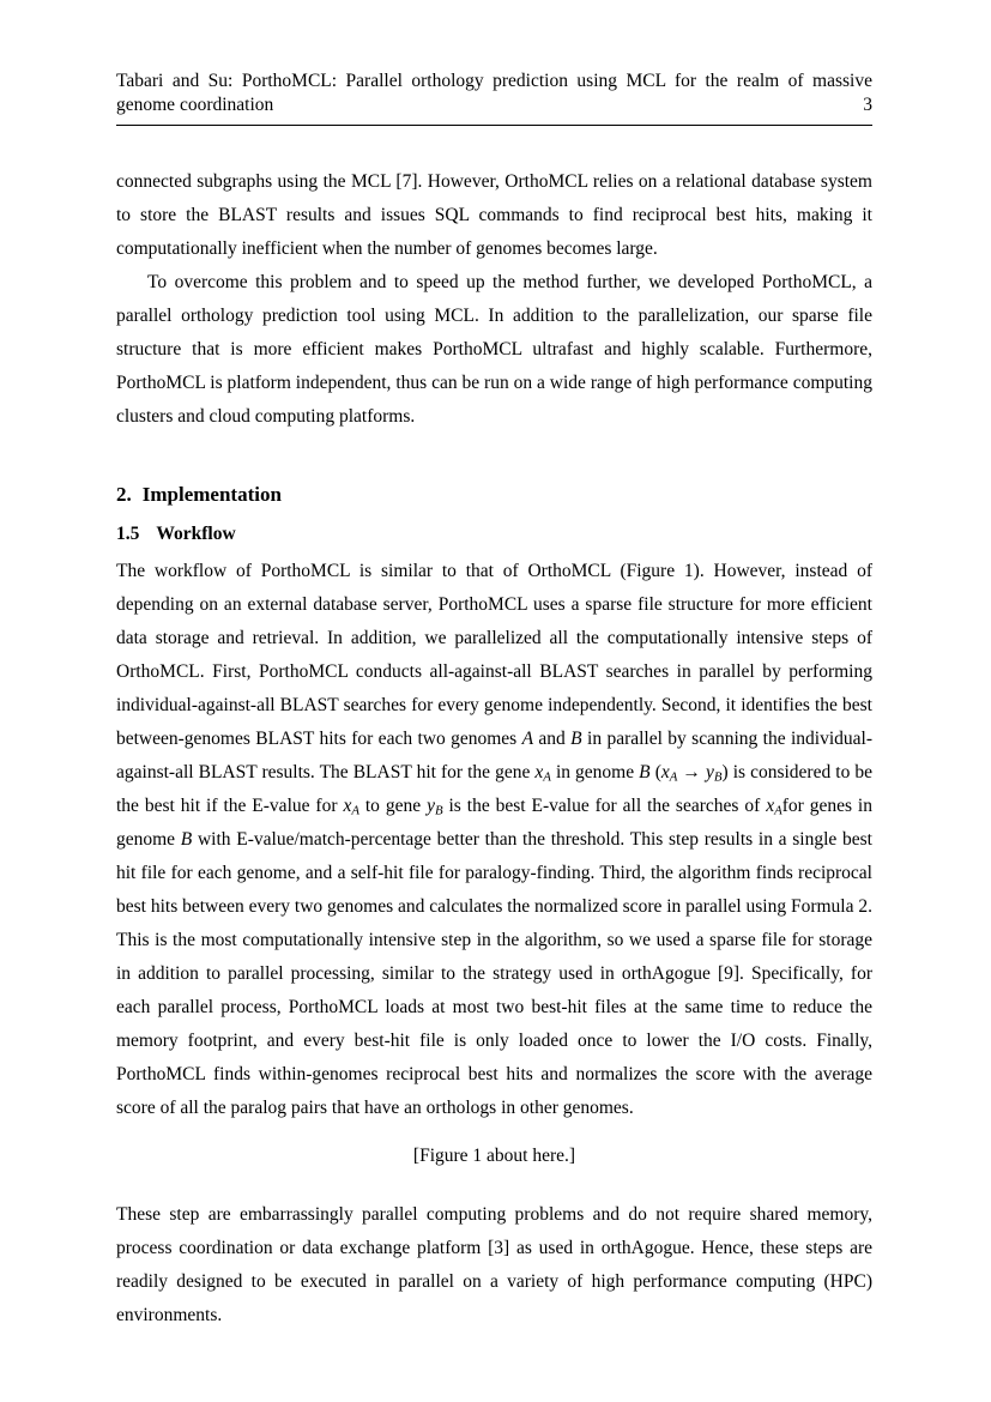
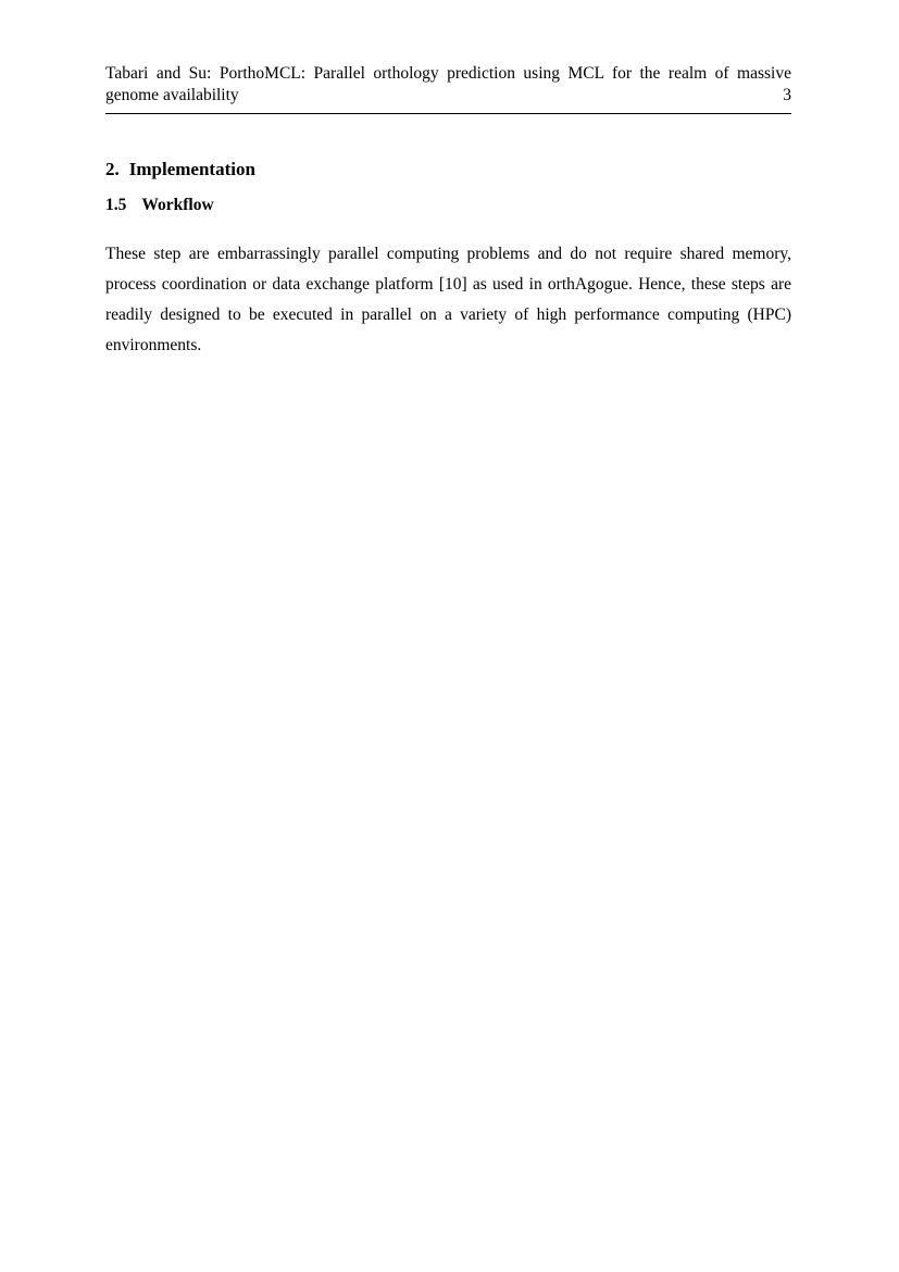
- Tabari and Su: PorthoMCL: Parallel orthology prediction using MCL for the realm of massive genome coordination
+ Tabari and Su: PorthoMCL: Parallel orthology prediction using MCL for the realm of massive genome availability
  3
- connected subgraphs using the MCL [7]. However, OrthoMCL relies on a relational database system to store the BLAST results and issues SQL commands to find reciprocal best hits, making it computationally inefficient when the number of genomes becomes large.
- To overcome this problem and to speed up the method further, we developed PorthoMCL, a parallel orthology prediction tool using MCL. In addition to the parallelization, our sparse file structure that is more efficient makes PorthoMCL ultrafast and highly scalable. Furthermore, PorthoMCL is platform independent, thus can be run on a wide range of high performance computing clusters and cloud computing platforms.
  2. Implementation
  1.5 Workflow
- The workflow of PorthoMCL is similar to that of OrthoMCL (Figure 1). However, instead of depending on an external database server, PorthoMCL uses a sparse file structure for more efficient data storage and retrieval. In addition, we parallelized all the computationally intensive steps of OrthoMCL. First, PorthoMCL conducts all-against-all BLAST searches in parallel by performing individual-against-all BLAST searches for every genome independently. Second, it identifies the best between-genomes BLAST hits for each two genomes A and B in parallel by scanning the individual-against-all BLAST results. The BLAST hit for the gene xA in genome B (xA → yB) is considered to be the best hit if the E-value for xA to gene yB is the best E-value for all the searches of xAfor genes in genome B with E-value/match-percentage better than the threshold. This step results in a single best hit file for each genome, and a self-hit file for paralogy-finding. Third, the algorithm finds reciprocal best hits between every two genomes and calculates the normalized score in parallel using Formula 2. This is the most computationally intensive step in the algorithm, so we used a sparse file for storage in addition to parallel processing, similar to the strategy used in orthAgogue [9]. Specifically, for each parallel process, PorthoMCL loads at most two best-hit files at the same time to reduce the memory footprint, and every best-hit file is only loaded once to lower the I/O costs. Finally, PorthoMCL finds within-genomes reciprocal best hits and normalizes the score with the average score of all the paralog pairs that have an orthologs in other genomes.
- [Figure 1 about here.]
- These step are embarrassingly parallel computing problems and do not require shared memory, process coordination or data exchange platform [3] as used in orthAgogue. Hence, these steps are readily designed to be executed in parallel on a variety of high performance computing (HPC) environments.
+ These step are embarrassingly parallel computing problems and do not require shared memory, process coordination or data exchange platform [10] as used in orthAgogue. Hence, these steps are readily designed to be executed in parallel on a variety of high performance computing (HPC) environments.
